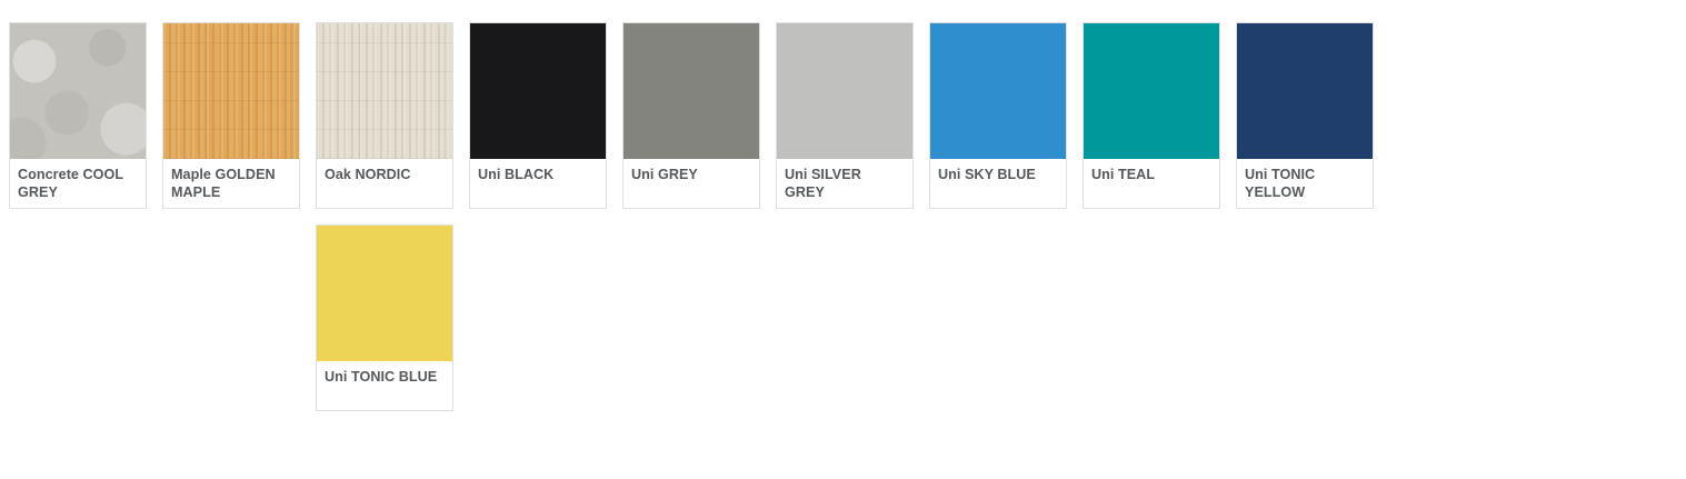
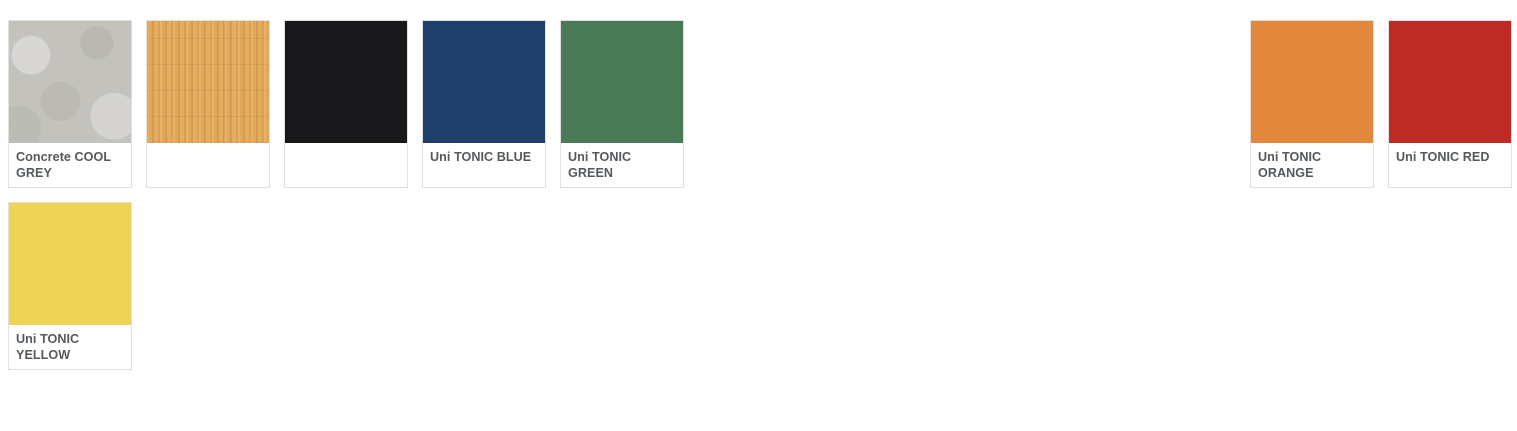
  Concrete COOL GREY
- Maple GOLDEN MAPLE
- Oak NORDIC
- Uni BLACK
- Uni GREY
- Uni SILVER GREY
- Uni SKY BLUE
- Uni TEAL
- Uni TONIC YELLOW
+ Uni TONIC BLUE
+ Uni TONIC GREEN
+ Uni TONIC ORANGE
+ Uni TONIC RED
- Uni TONIC BLUE
+ Uni TONIC YELLOW
